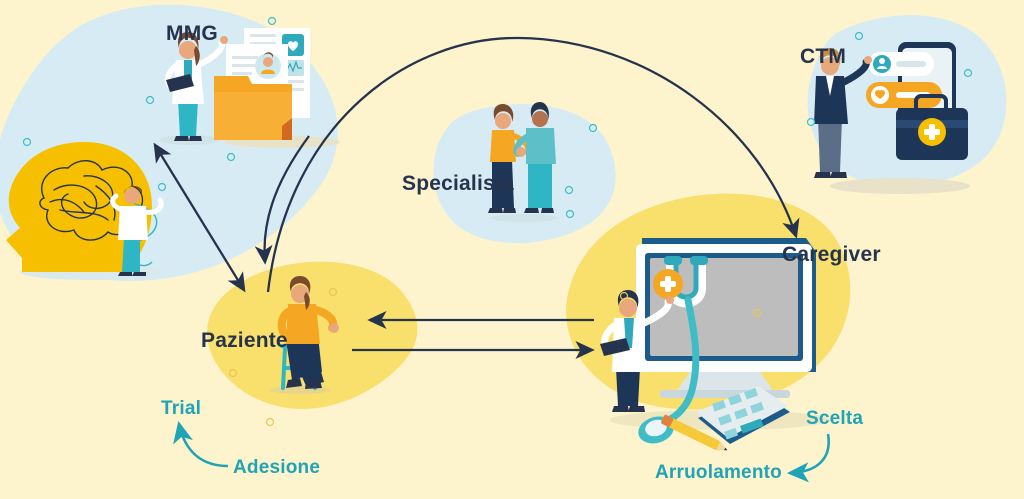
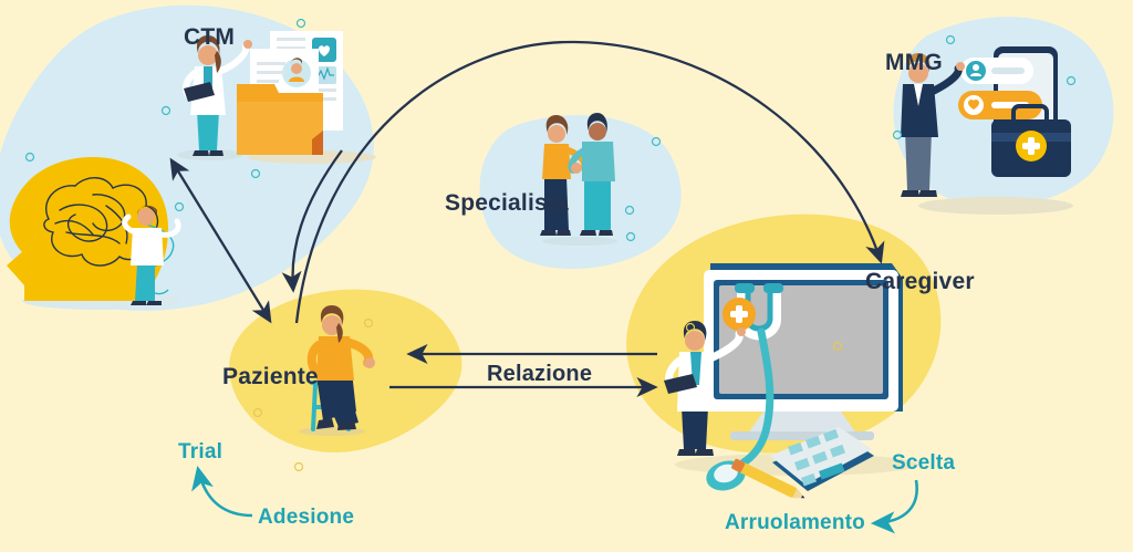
- MMG
+ CTM
  Specialista
- CTM
+ MMG
  Caregiver
  Paziente
+ Relazione
  Trial
  Adesione
  Scelta
  Arruolamento
